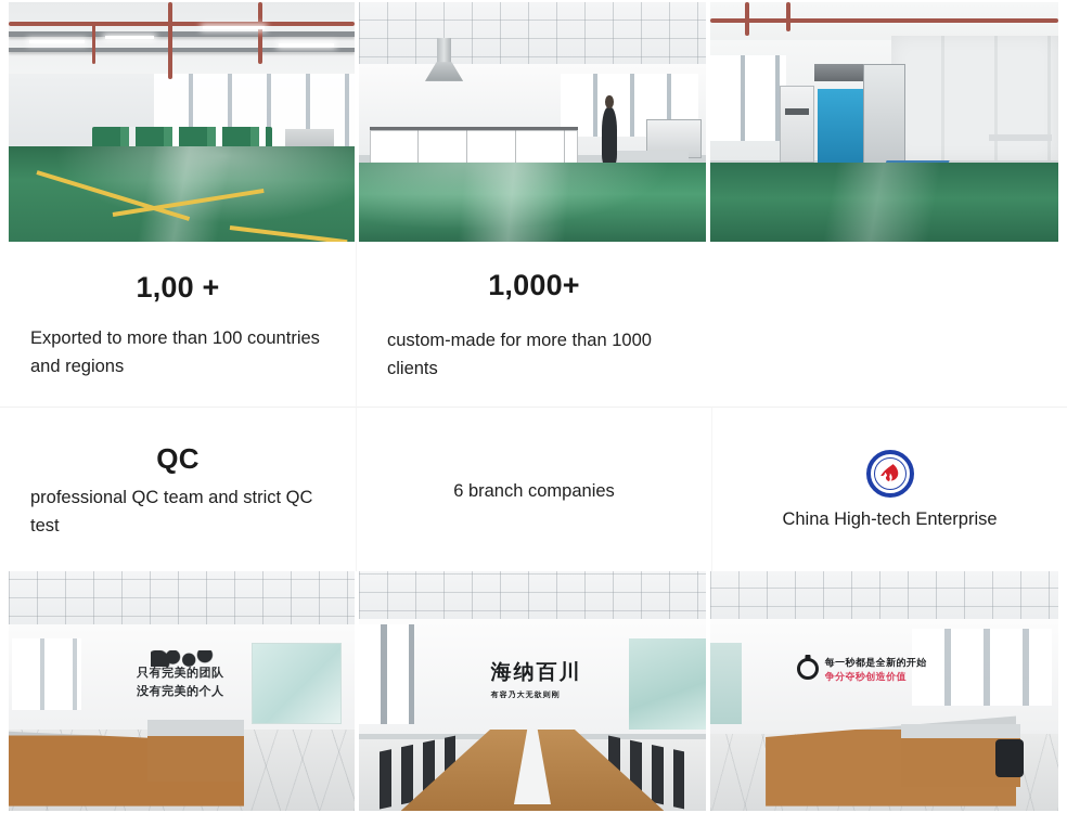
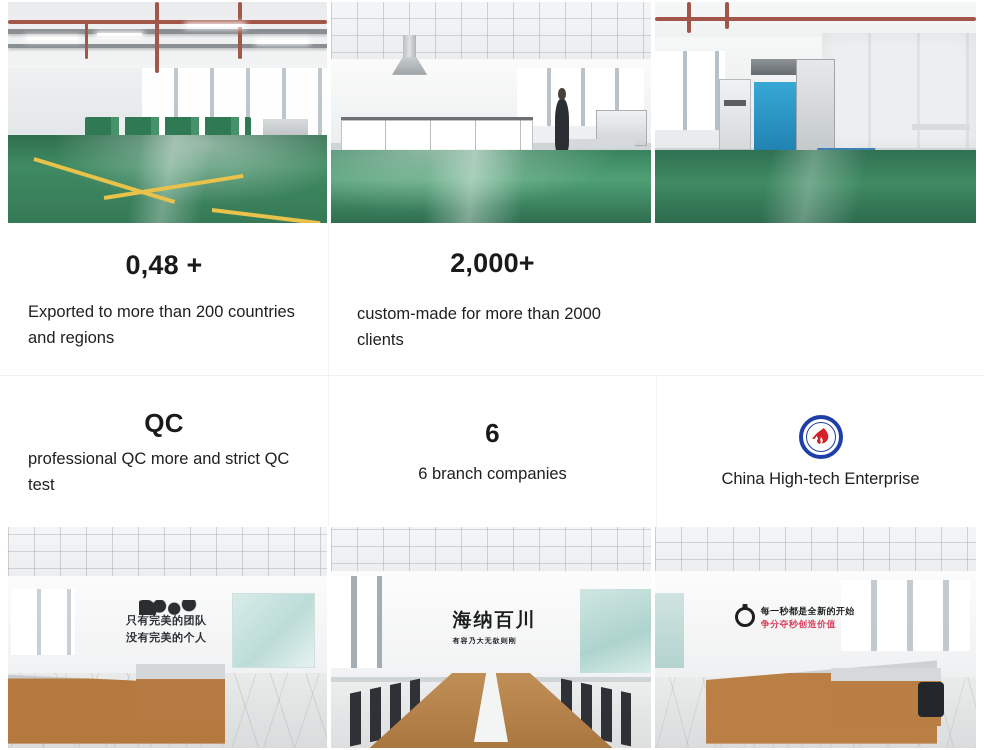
- 1,00 +
+ 0,48 +
- Exported to more than 100 countries and regions
+ Exported to more than 200 countries and regions
- 1,000+
+ 2,000+
- custom-made for more than 1000 clients
+ custom-made for more than 2000 clients
  QC
- professional QC team and strict QC test
+ professional QC more and strict QC test
+ 6
  6 branch companies
  China High-tech Enterprise
  只有完美的团队
  没有完美的个人
  海纳百川
  有容乃大无欲则刚
  每一秒都是全新的开始
  争分夺秒创造价值
